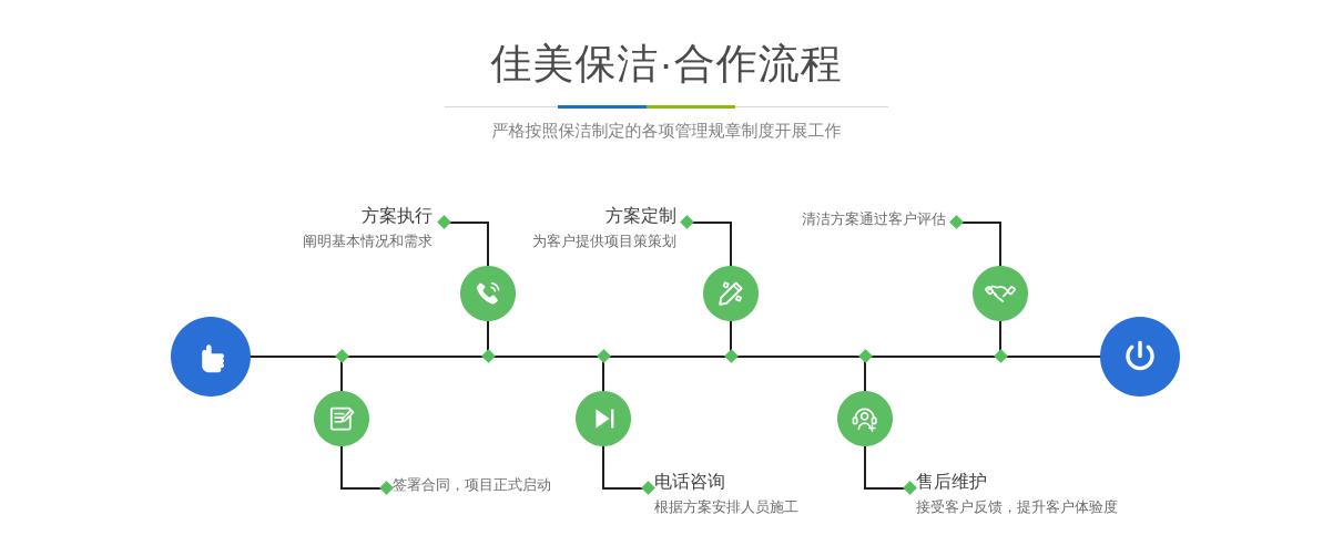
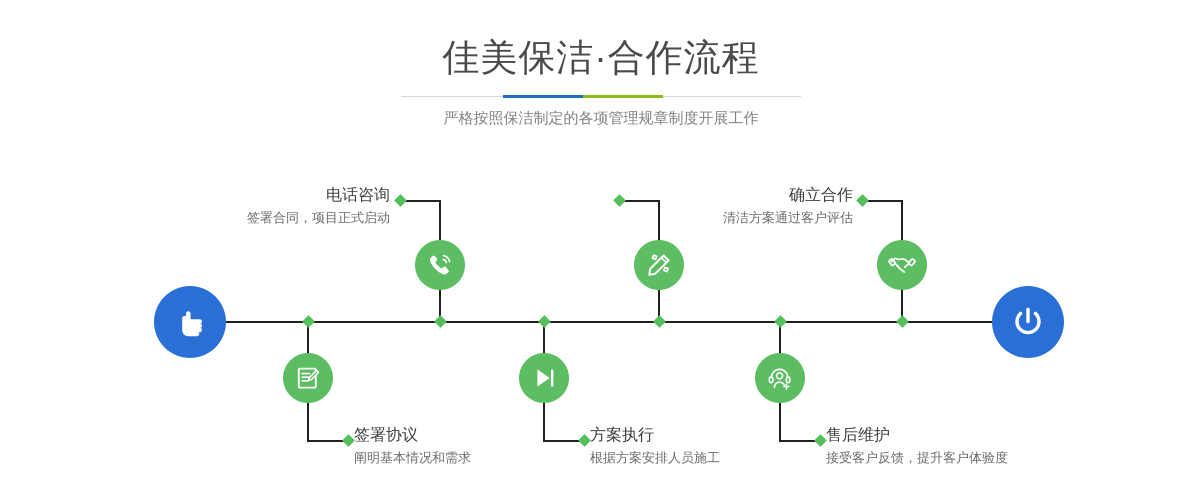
  佳美保洁·合作流程
  严格按照保洁制定的各项管理规章制度开展工作
- 方案执行
+ 电话咨询
- 阐明基本情况和需求
+ 签署合同，项目正式启动
+ 签署协议
- 签署合同，项目正式启动
+ 阐明基本情况和需求
- 方案定制
- 为客户提供项目策策划
- 电话咨询
+ 方案执行
  根据方案安排人员施工
+ 确立合作
  清洁方案通过客户评估
  售后维护
  接受客户反馈，提升客户体验度
